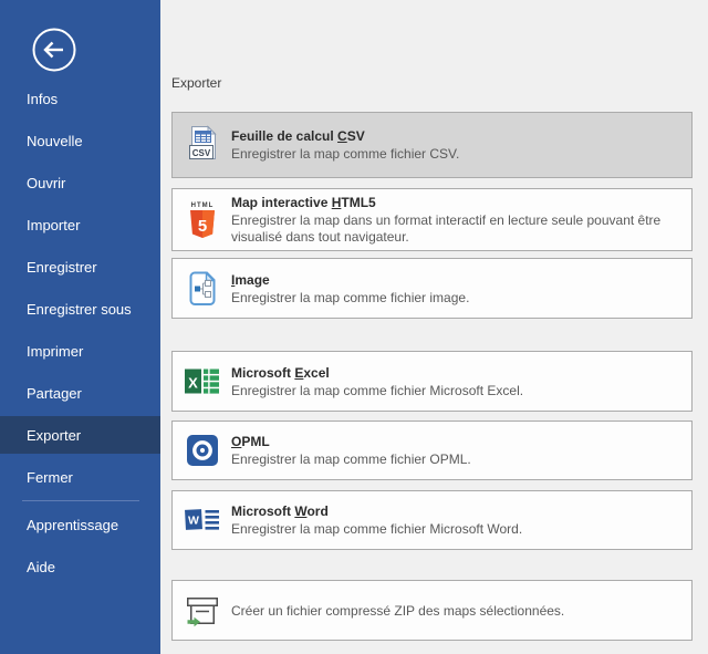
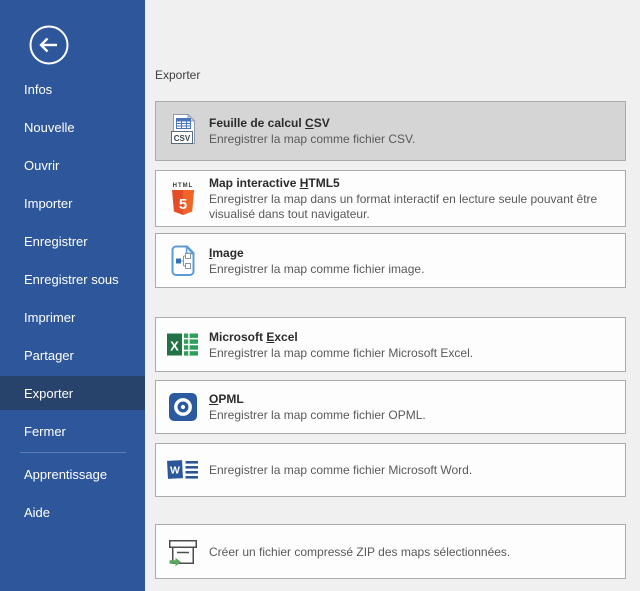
  Infos
  Nouvelle
  Ouvrir
  Importer
  Enregistrer
  Enregistrer sous
  Imprimer
  Partager
  Exporter
  Fermer
  Apprentissage
  Aide
  Exporter
  CSV
  Feuille de calcul CSV
  Enregistrer la map comme fichier CSV.
  5
  Map interactive HTML5
  Enregistrer la map dans un format interactif en lecture seule pouvant être visualisé dans tout navigateur.
  Image
  Enregistrer la map comme fichier image.
  X
  Microsoft Excel
  Enregistrer la map comme fichier Microsoft Excel.
  OPML
  Enregistrer la map comme fichier OPML.
  W
- Microsoft Word
  Enregistrer la map comme fichier Microsoft Word.
  Créer un fichier compressé ZIP des maps sélectionnées.
